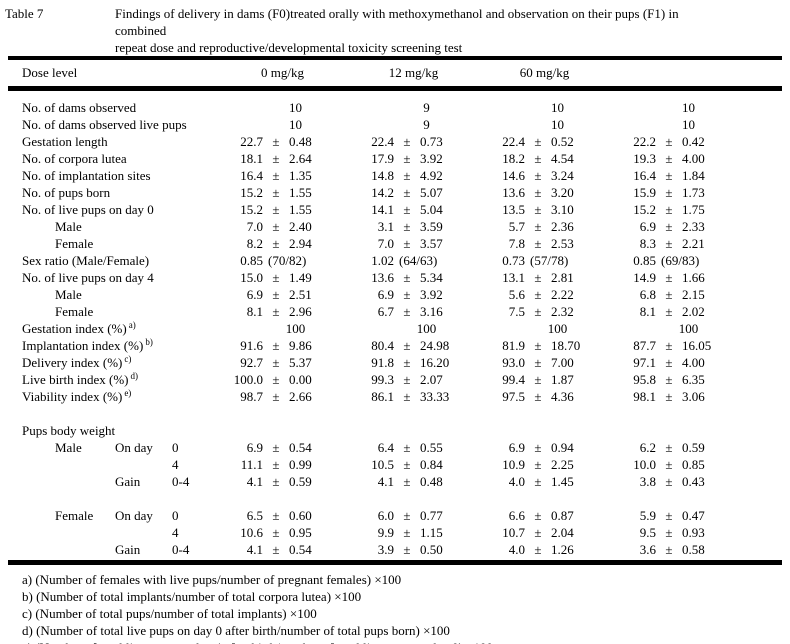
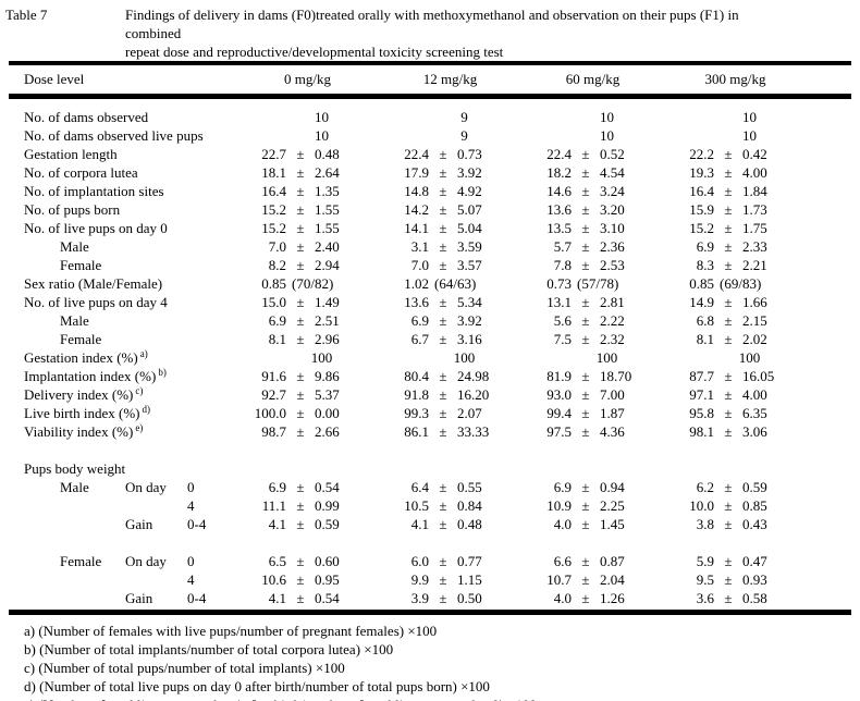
  Table 7
  Findings of delivery in dams (F0)treated orally with methoxymethanol and observation on their pups (F1) in combined
  repeat dose and reproductive/developmental toxicity screening test
  Dose level
  0 mg/kg
  12 mg/kg
  60 mg/kg
+ 300 mg/kg
  No. of dams observed
  10
  9
  10
  10
  No. of dams observed live pups
  10
  9
  10
  10
  Gestation length
  22.7
  ±
  0.48
  22.4
  ±
  0.73
  22.4
  ±
  0.52
  22.2
  ±
  0.42
  No. of corpora lutea
  18.1
  ±
  2.64
  17.9
  ±
  3.92
  18.2
  ±
  4.54
  19.3
  ±
  4.00
  No. of implantation sites
  16.4
  ±
  1.35
  14.8
  ±
  4.92
  14.6
  ±
  3.24
  16.4
  ±
  1.84
  No. of pups born
  15.2
  ±
  1.55
  14.2
  ±
  5.07
  13.6
  ±
  3.20
  15.9
  ±
  1.73
  No. of live pups on day 0
  15.2
  ±
  1.55
  14.1
  ±
  5.04
  13.5
  ±
  3.10
  15.2
  ±
  1.75
  Male
  7.0
  ±
  2.40
  3.1
  ±
  3.59
  5.7
  ±
  2.36
  6.9
  ±
  2.33
  Female
  8.2
  ±
  2.94
  7.0
  ±
  3.57
  7.8
  ±
  2.53
  8.3
  ±
  2.21
  Sex ratio (Male/Female)
  0.85
  (70/82)
  1.02
  (64/63)
  0.73
  (57/78)
  0.85
  (69/83)
  No. of live pups on day 4
  15.0
  ±
  1.49
  13.6
  ±
  5.34
  13.1
  ±
  2.81
  14.9
  ±
  1.66
  Male
  6.9
  ±
  2.51
  6.9
  ±
  3.92
  5.6
  ±
  2.22
  6.8
  ±
  2.15
  Female
  8.1
  ±
  2.96
  6.7
  ±
  3.16
  7.5
  ±
  2.32
  8.1
  ±
  2.02
  Gestation index (%) a)
  100
  100
  100
  100
  Implantation index (%) b)
  91.6
  ±
  9.86
  80.4
  ±
  24.98
  81.9
  ±
  18.70
  87.7
  ±
  16.05
  Delivery index (%) c)
  92.7
  ±
  5.37
  91.8
  ±
  16.20
  93.0
  ±
  7.00
  97.1
  ±
  4.00
  Live birth index (%) d)
  100.0
  ±
  0.00
  99.3
  ±
  2.07
  99.4
  ±
  1.87
  95.8
  ±
  6.35
  Viability index (%) e)
  98.7
  ±
  2.66
  86.1
  ±
  33.33
  97.5
  ±
  4.36
  98.1
  ±
  3.06
  Pups body weight
  Male
  On day
  0
  6.9
  ±
  0.54
  6.4
  ±
  0.55
  6.9
  ±
  0.94
  6.2
  ±
  0.59
  4
  11.1
  ±
  0.99
  10.5
  ±
  0.84
  10.9
  ±
  2.25
  10.0
  ±
  0.85
  Gain
  0-4
  4.1
  ±
  0.59
  4.1
  ±
  0.48
  4.0
  ±
  1.45
  3.8
  ±
  0.43
  Female
  On day
  0
  6.5
  ±
  0.60
  6.0
  ±
  0.77
  6.6
  ±
  0.87
  5.9
  ±
  0.47
  4
  10.6
  ±
  0.95
  9.9
  ±
  1.15
  10.7
  ±
  2.04
  9.5
  ±
  0.93
  Gain
  0-4
  4.1
  ±
  0.54
  3.9
  ±
  0.50
  4.0
  ±
  1.26
  3.6
  ±
  0.58
  a) (Number of females with live pups/number of pregnant females) ×100
  b) (Number of total implants/number of total corpora lutea) ×100
  c) (Number of total pups/number of total implants) ×100
  d) (Number of total live pups on day 0 after birth/number of total pups born) ×100
